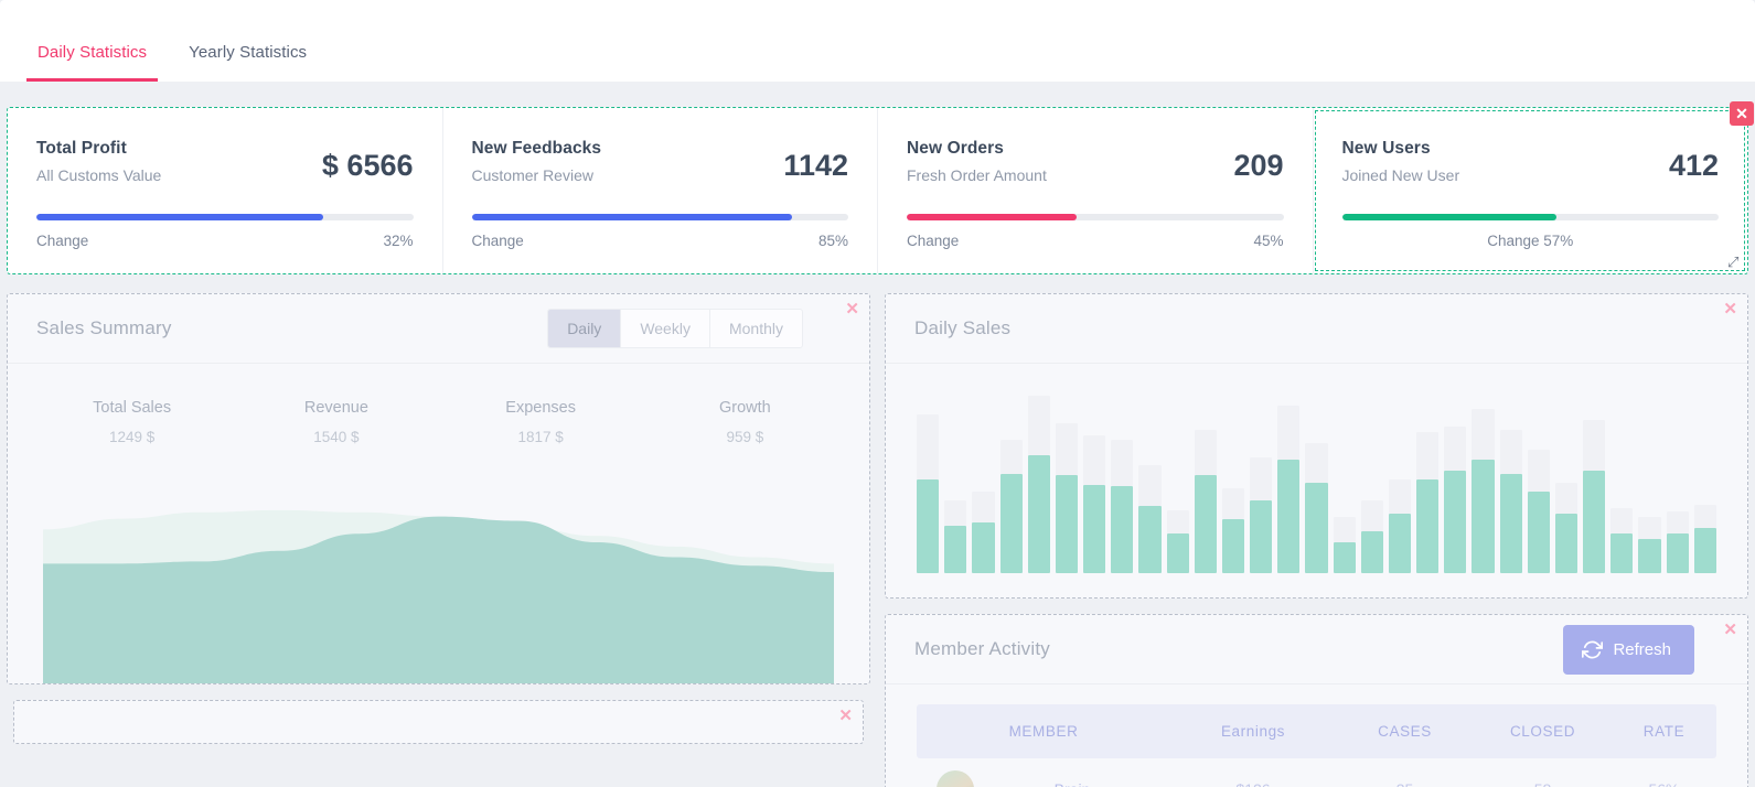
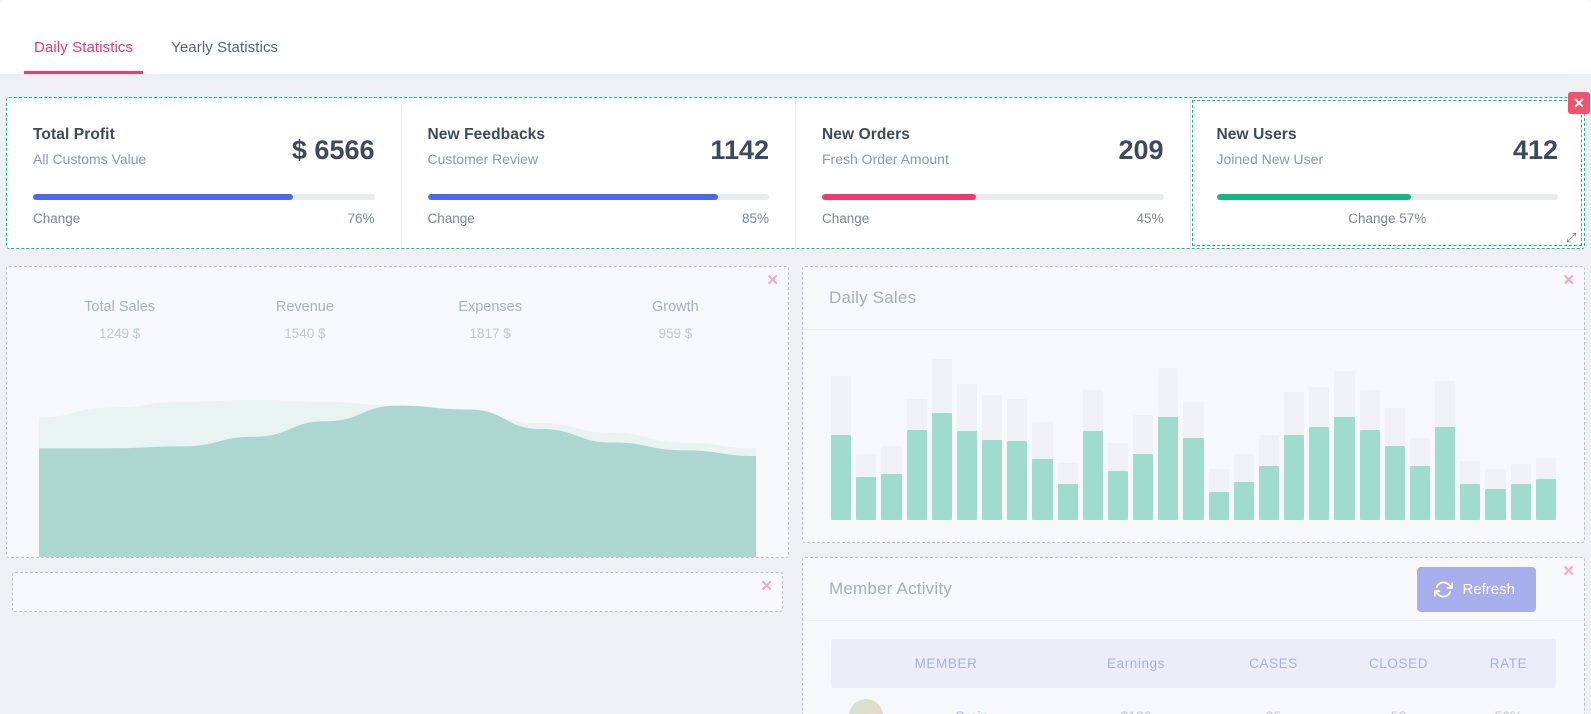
  Daily Statistics
  Yearly Statistics
  ✕
  Total Profit
  All Customs Value
  $ 6566
  Change
- 32%
+ 76%
  New Feedbacks
  Customer Review
  1142
  Change
  85%
  New Orders
  Fresh Order Amount
  209
  Change
  45%
  New Users
  Joined New User
  412
  Change 57%
  ⤢
  ✕
- Sales Summary
- Daily
- Weekly
- Monthly
  Total Sales
  1249 $
  Revenue
  1540 $
  Expenses
  1817 $
  Growth
  959 $
  ✕
  ✕
  Daily Sales
  ✕
  Member Activity
  Refresh
  MEMBER
  Earnings
  CASES
  CLOSED
  RATE
